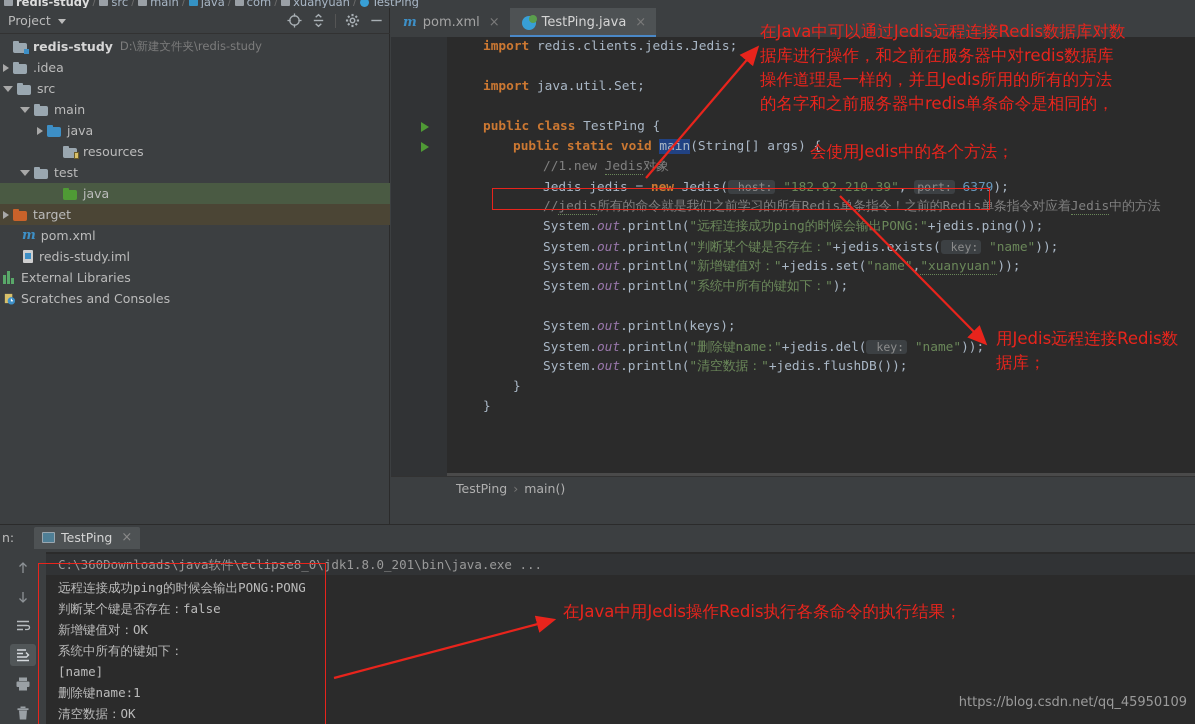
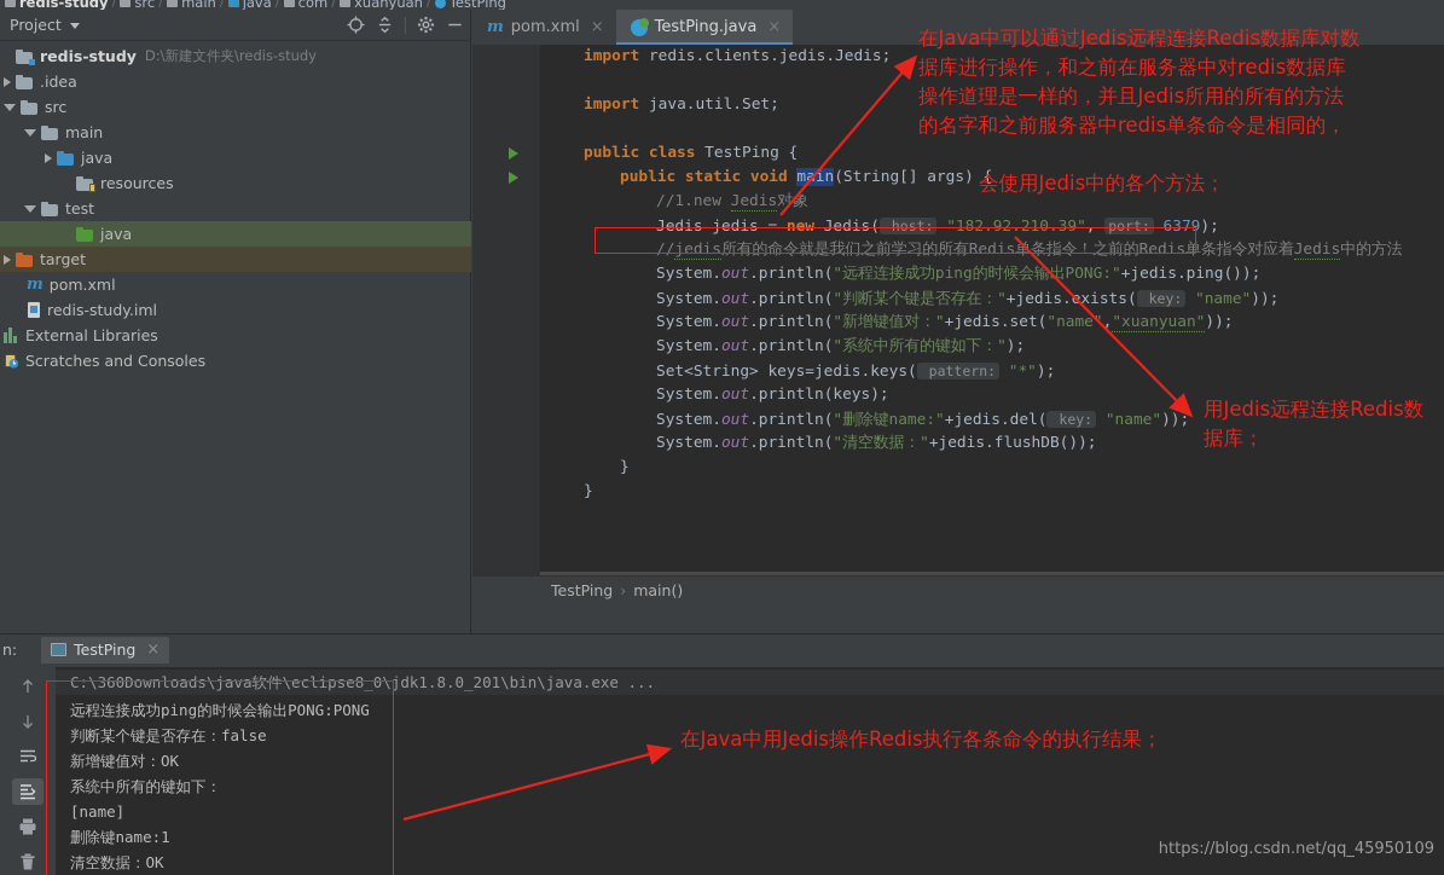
  redis-study / src / main / java / com / xuanyuan / TestPing
  Project
  redis-study
  D:\新建文件夹\redis-study
  .idea
  src
  main
  java
  resources
  test
  java
  target
  m
  pom.xml
  redis-study.iml
  External Libraries
  Scratches and Consoles
  m
  pom.xml
  ×
  TestPing.java
  ×
  import redis.clients.jedis.Jedis;
  import java.util.Set;
  public class TestPing {
  public static void main(String[] args) {
  //1.new Jedis对象
  Jedis jedis = new Jedis( host: "182.92.210.39", port: 6379);
  //jedis所有的命令就是我们之前学习的所有Redis单条指令！之前的Redis单条指令对应着Jedis中的方法
  System.out.println("远程连接成功ping的时候会输出PONG:"+jedis.ping());
  System.out.println("判断某个键是否存在："+jedis.xists( key: "name"));
  System.out.println("新增键值对："+jedis.set("name ,"xuanyuan"));
  System.out.println("系统中所有的键如下：");
+ Set<String> keys=jedis.keys( pattern: "*");
  System.out.println(keys);
  System.out.println("删除键name:"+jedis.del( key: "name"));
  System.out.println("清空数据："+jedis.flushDB());
  }
  }
  TestPing
  ›
  main()
  n:
  TestPing
  ×
  C:\360Downloads\java软件\eclipse8_0\jdk1.8.0_201\bin\java.exe ...
  远程连接成功ping的时候会输出PONG:PONG
  判断某个键是否存在：false
  新增键值对：OK
  系统中所有的键如下：
  [name]
  删除键name:1
  清空数据：OK
  在Java中可以通过Jedis远程连接Redis数据库对数
  据库进行操作，和之前在服务器中对redis数据库
  操作道理是一样的，并且Jedis所用的所有的方法
  的名字和之前服务器中redis单条命令是相同的，
  会使用Jedis中的各个方法；
  用Jedis远程连接Redis数
  据库；
  在Java中用Jedis操作Redis执行各条命令的执行结果；
  https://blog.csdn.net/qq_45950109
